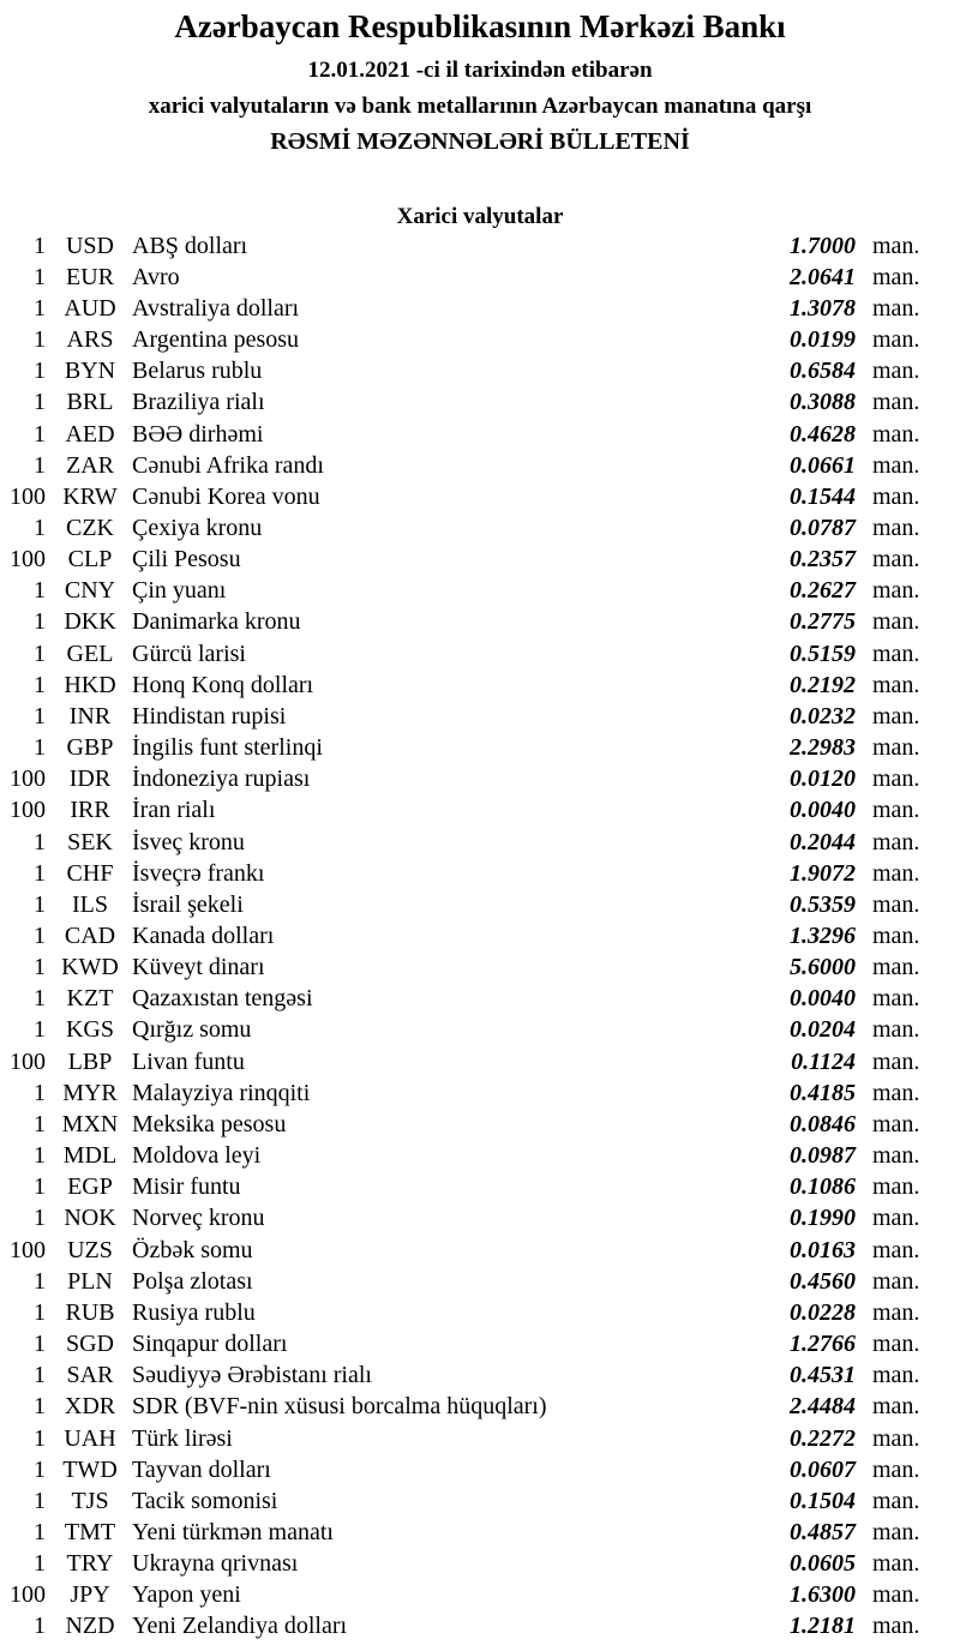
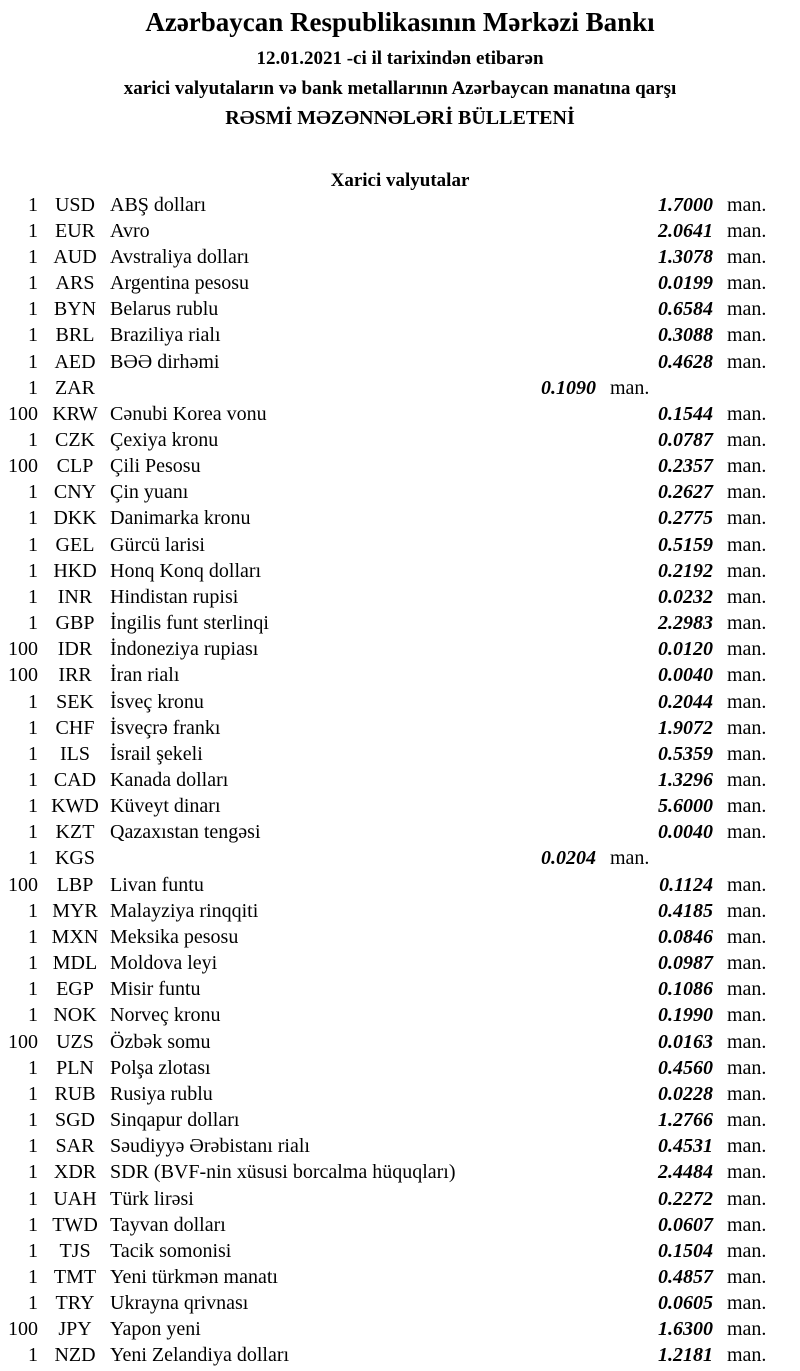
  Azərbaycan Respublikasının Mərkəzi Bankı
  12.01.2021 -ci il tarixindən etibarən
  xarici valyutaların və bank metallarının Azərbaycan manatına qarşı
  RƏSMİ MƏZƏNNƏLƏRİ BÜLLETENİ
  Xarici valyutalar
  1
  USD
  ABŞ dolları
  1.7000
  man.
  1
  EUR
  Avro
  2.0641
  man.
  1
  AUD
  Avstraliya dolları
  1.3078
  man.
  1
  ARS
  Argentina pesosu
  0.0199
  man.
  1
  BYN
  Belarus rublu
  0.6584
  man.
  1
  BRL
  Braziliya rialı
  0.3088
  man.
  1
  AED
  BƏƏ dirhəmi
  0.4628
  man.
  1
  ZAR
- Cənubi Afrika randı
- 0.0661
+ 0.1090
  man.
  100
  KRW
  Cənubi Korea vonu
  0.1544
  man.
  1
  CZK
  Çexiya kronu
  0.0787
  man.
  100
  CLP
  Çili Pesosu
  0.2357
  man.
  1
  CNY
  Çin yuanı
  0.2627
  man.
  1
  DKK
  Danimarka kronu
  0.2775
  man.
  1
  GEL
  Gürcü larisi
  0.5159
  man.
  1
  HKD
  Honq Konq dolları
  0.2192
  man.
  1
  INR
  Hindistan rupisi
  0.0232
  man.
  1
  GBP
  İngilis funt sterlinqi
  2.2983
  man.
  100
  IDR
  İndoneziya rupiası
  0.0120
  man.
  100
  IRR
  İran rialı
  0.0040
  man.
  1
  SEK
  İsveç kronu
  0.2044
  man.
  1
  CHF
  İsveçrə frankı
  1.9072
  man.
  1
  ILS
  İsrail şekeli
  0.5359
  man.
  1
  CAD
  Kanada dolları
  1.3296
  man.
  1
  KWD
  Küveyt dinarı
  5.6000
  man.
  1
  KZT
  Qazaxıstan tengəsi
  0.0040
  man.
  1
  KGS
- Qırğız somu
  0.0204
  man.
  100
  LBP
  Livan funtu
  0.1124
  man.
  1
  MYR
  Malayziya rinqqiti
  0.4185
  man.
  1
  MXN
  Meksika pesosu
  0.0846
  man.
  1
  MDL
  Moldova leyi
  0.0987
  man.
  1
  EGP
  Misir funtu
  0.1086
  man.
  1
  NOK
  Norveç kronu
  0.1990
  man.
  100
  UZS
  Özbək somu
  0.0163
  man.
  1
  PLN
  Polşa zlotası
  0.4560
  man.
  1
  RUB
  Rusiya rublu
  0.0228
  man.
  1
  SGD
  Sinqapur dolları
  1.2766
  man.
  1
  SAR
  Səudiyyə Ərəbistanı rialı
  0.4531
  man.
  1
  XDR
  SDR (BVF-nin xüsusi borcalma hüquqları)
  2.4484
  man.
  1
  UAH
  Türk lirəsi
  0.2272
  man.
  1
  TWD
  Tayvan dolları
  0.0607
  man.
  1
  TJS
  Tacik somonisi
  0.1504
  man.
  1
  TMT
  Yeni türkmən manatı
  0.4857
  man.
  1
  TRY
  Ukrayna qrivnası
  0.0605
  man.
  100
  JPY
  Yapon yeni
  1.6300
  man.
  1
  NZD
  Yeni Zelandiya dolları
  1.2181
  man.
